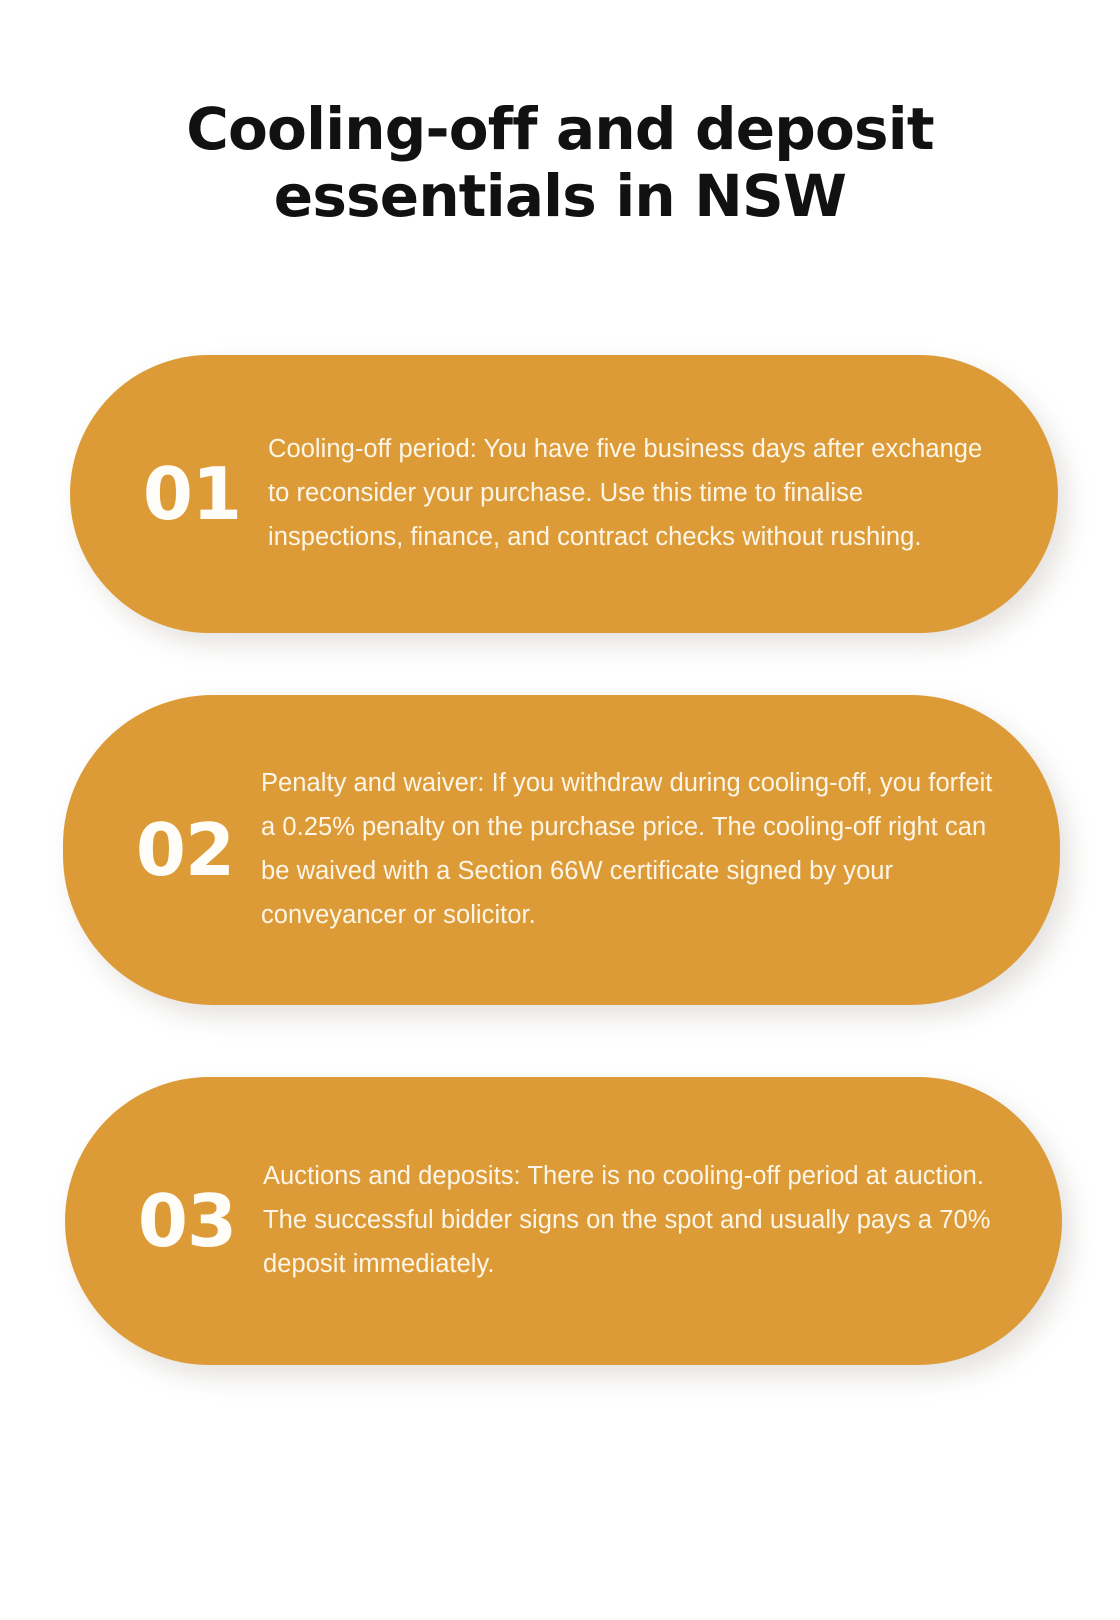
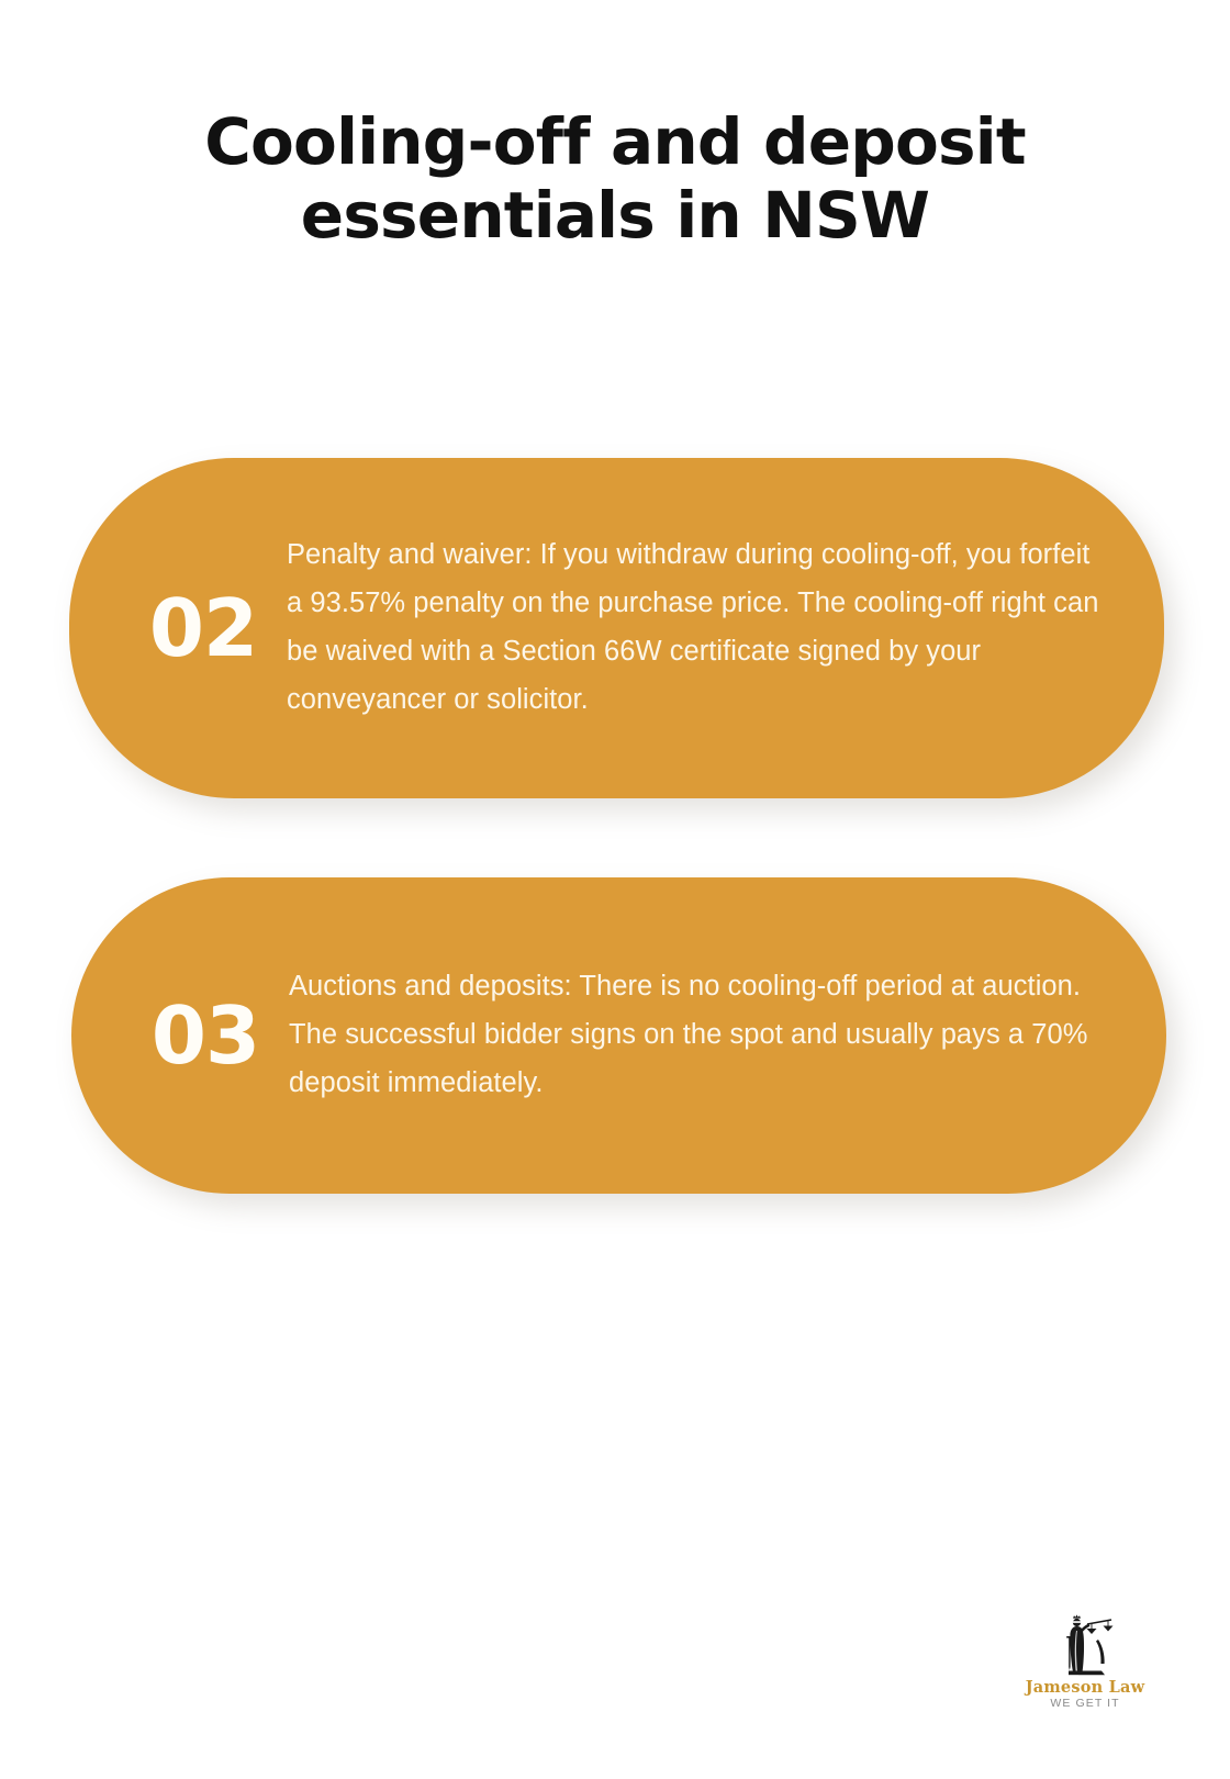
  Cooling-off and deposit
  essentials in NSW
- 01
- Cooling-off period: You have five business days after exchange to reconsider your purchase. Use this time to finalise inspections, finance, and contract checks without rushing.
  02
- Penalty and waiver: If you withdraw during cooling-off, you forfeit a 0.25% penalty on the purchase price. The cooling-off right can be waived with a Section 66W certificate signed by your conveyancer or solicitor.
+ Penalty and waiver: If you withdraw during cooling-off, you forfeit a 93.57% penalty on the purchase price. The cooling-off right can be waived with a Section 66W certificate signed by your conveyancer or solicitor.
  03
  Auctions and deposits: There is no cooling-off period at auction. The successful bidder signs on the spot and usually pays a 70% deposit immediately.
+ Jameson Law
+ WE GET IT
